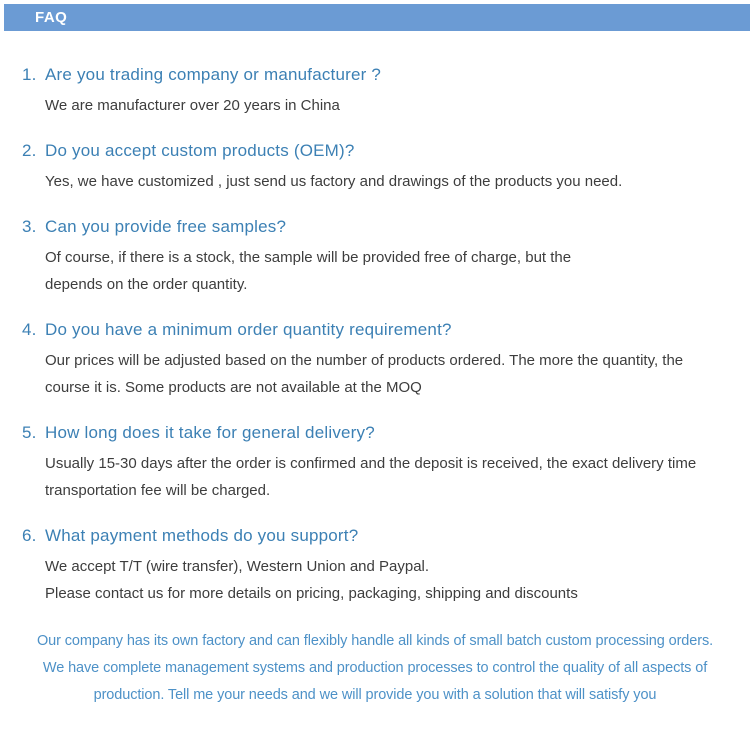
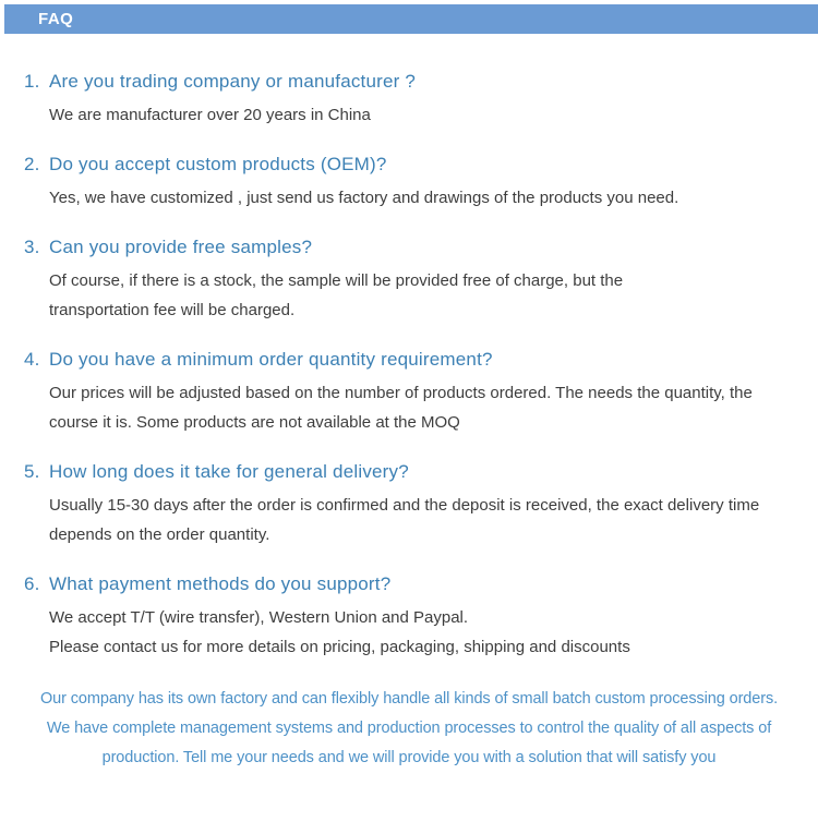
  FAQ
  1.
  Are you trading company or manufacturer ?
  We are manufacturer over 20 years in China
  2.
  Do you accept custom products (OEM)?
  Yes, we have customized , just send us factory and drawings of the products you need.
  3.
  Can you provide free samples?
  Of course, if there is a stock, the sample will be provided free of charge, but the
- depends on the order quantity.
+ transportation fee will be charged.
  4.
  Do you have a minimum order quantity requirement?
- Our prices will be adjusted based on the number of products ordered. The more the quantity, the
+ Our prices will be adjusted based on the number of products ordered. The needs the quantity, the
  course it is. Some products are not available at the MOQ
  5.
  How long does it take for general delivery?
  Usually 15-30 days after the order is confirmed and the deposit is received, the exact delivery time
- transportation fee will be charged.
+ depends on the order quantity.
  6.
  What payment methods do you support?
  We accept T/T (wire transfer), Western Union and Paypal.
  Please contact us for more details on pricing, packaging, shipping and discounts
  Our company has its own factory and can flexibly handle all kinds of small batch custom processing orders.
  We have complete management systems and production processes to control the quality of all aspects of
  production. Tell me your needs and we will provide you with a solution that will satisfy you
